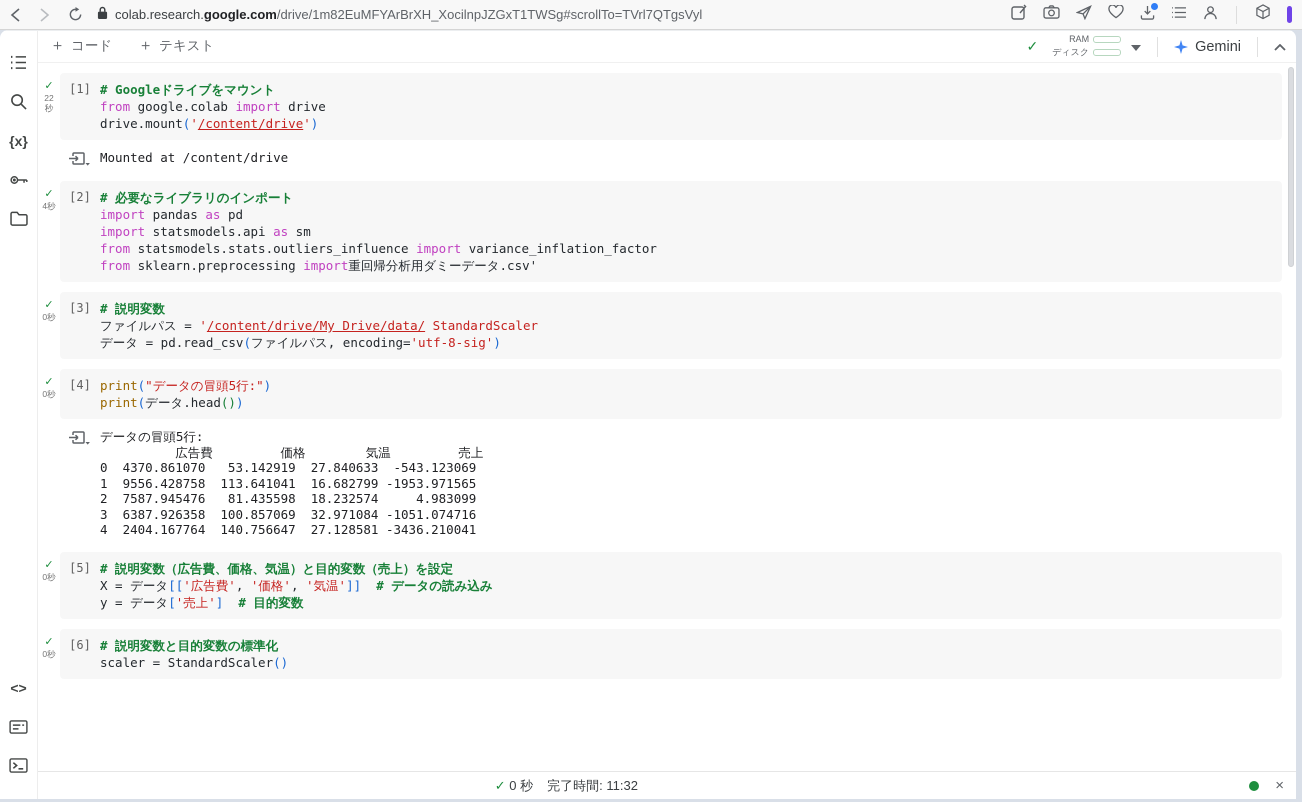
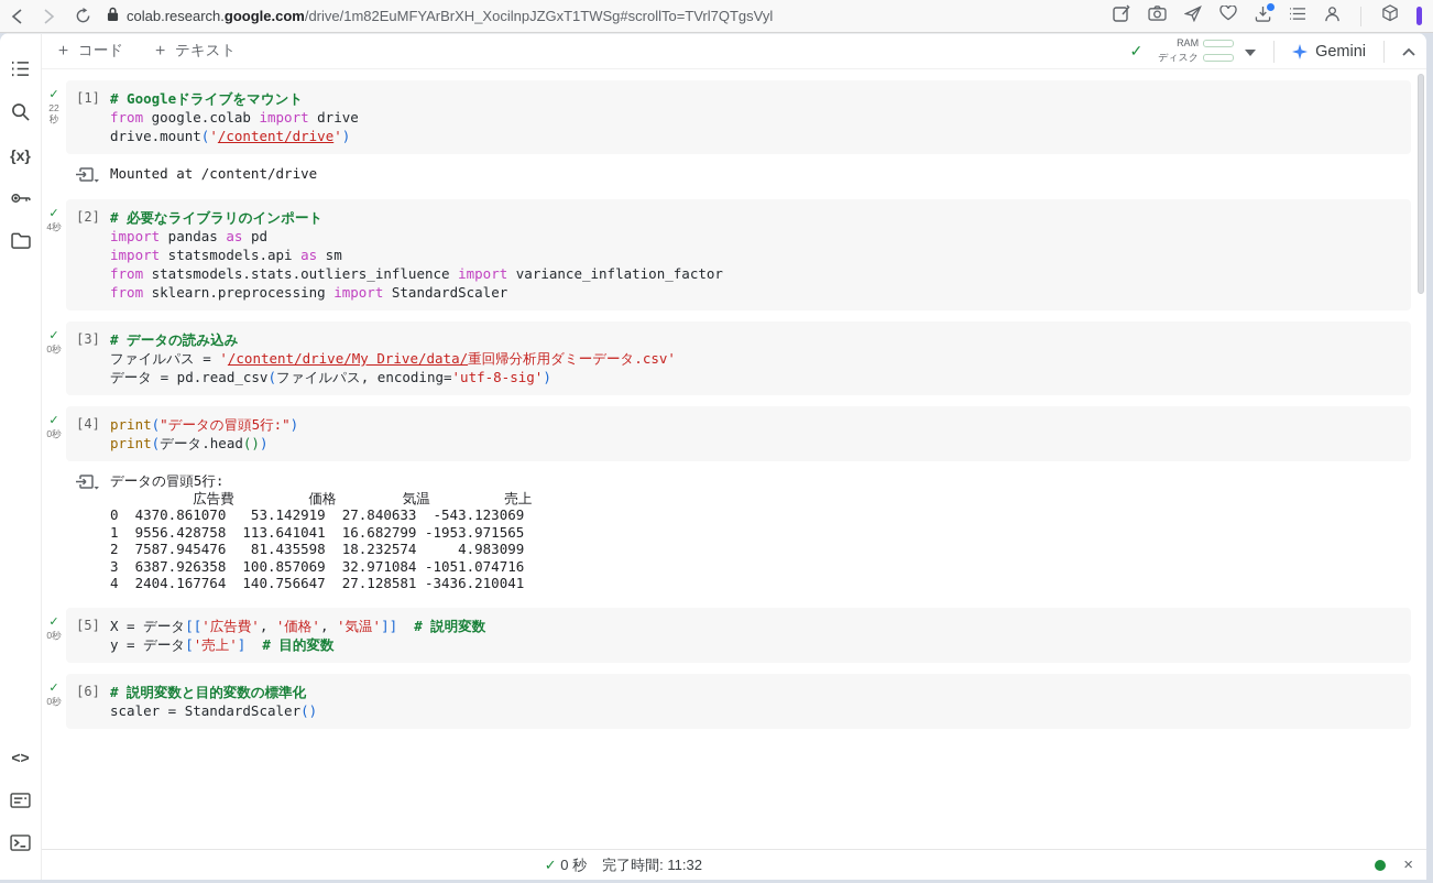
  colab.research.google.com/drive/1m82EuMFYArBrXH_XocilnpJZGxT1TWSg#scrollTo=TVrl7QTgsVyl
  {x}
  <>
  ＋
  コード
  ＋
  テキスト
  ✓
  RAM
  ディスク
  Gemini
  ✓
  22秒
  [1]
  # Googleドライブをマウント
  from google.colab import drive
  drive.mount('/content/drive')
  Mounted at /content/drive
  ✓
  4秒
  [2]
  # 必要なライブラリのインポート
  import pandas as pd
  import statsmodels.api as sm
  from statsmodels.stats.outliers_influence import variance_inflation_factor
- from sklearn.preprocessing import重回帰分析用ダミーデータ.csv'
+ from sklearn.preprocessing import StandardScaler
  ✓
  0秒
  [3]
- # 説明変数
+ # データの読み込み
- ファイルパス = '/content/drive/My Drive/data/ StandardScaler
+ ファイルパス = '/content/drive/My Drive/data/重回帰分析用ダミーデータ.csv'
  データ = pd.read_csv(ファイルパス, encoding='utf-8-sig')
  ✓
  0秒
  [4]
  print("データの冒頭5行:")
  print(データ.head())
  データの冒頭5行:
  広告費 価格 気温 売上
  0 4370.861070 53.142919 27.840633 -543.123069
  1 9556.428758 113.641041 16.682799 -1953.971565
  2 7587.945476 81.435598 18.232574 4.983099
  3 6387.926358 100.857069 32.971084 -1051.074716
  4 2404.167764 140.756647 27.128581 -3436.210041
  ✓
  0秒
  [5]
- # 説明変数（広告費、価格、気温）と目的変数（売上）を設定
- X = データ[['広告費', '価格', '気温']] # データの読み込み
+ X = データ[['広告費', '価格', '気温']] # 説明変数
  y = データ['売上'] # 目的変数
  ✓
  0秒
  [6]
  # 説明変数と目的変数の標準化
  scaler = StandardScaler()
  ✓ 0 秒
  完了時間: 11:32
  ×
